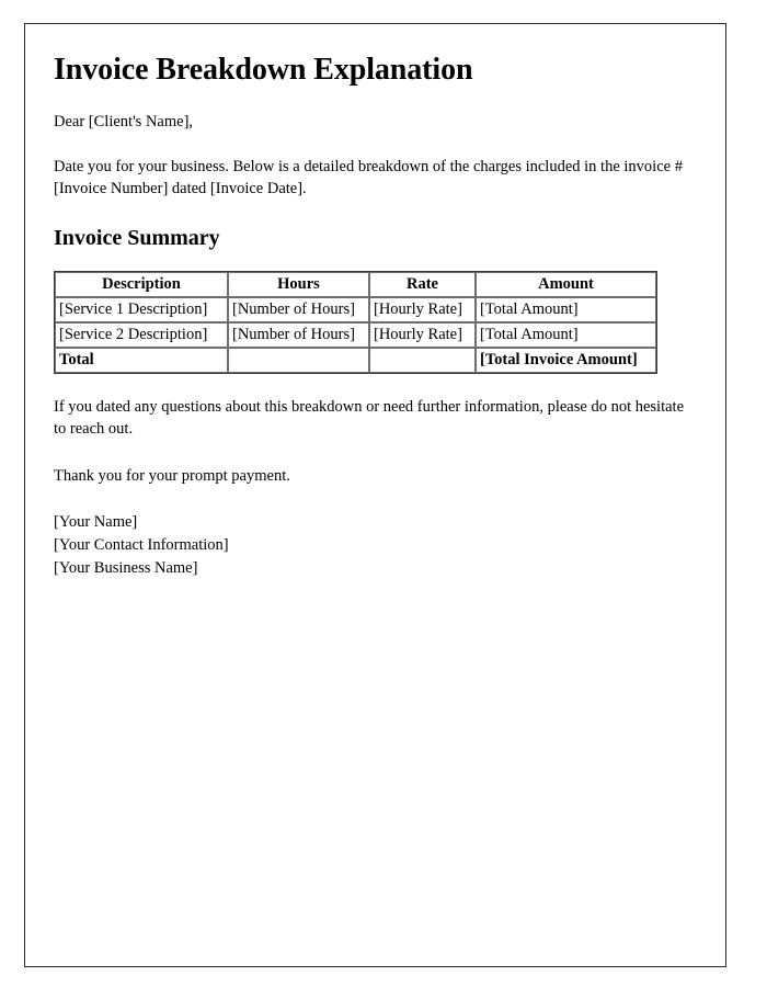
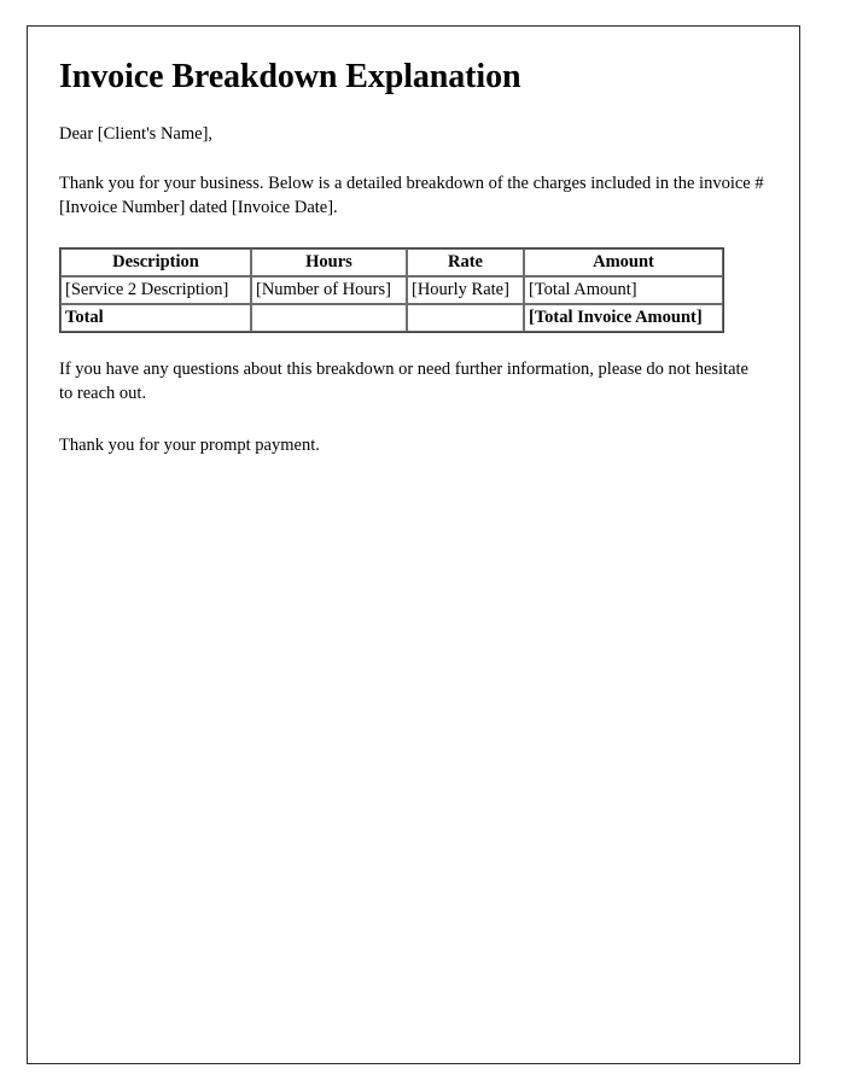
  Invoice Breakdown Explanation
  Dear [Client's Name],
- Date you for your business. Below is a detailed breakdown of the charges included in the invoice # [Invoice Number] dated [Invoice Date].
+ Thank you for your business. Below is a detailed breakdown of the charges included in the invoice # [Invoice Number] dated [Invoice Date].
- Invoice Summary
  Description	Hours	Rate	Amount
- [Service 1 Description]	[Number of Hours]	[Hourly Rate]	[Total Amount]
  [Service 2 Description]	[Number of Hours]	[Hourly Rate]	[Total Amount]
  Total			[Total Invoice Amount]
- If you dated any questions about this breakdown or need further information, please do not hesitate to reach out.
+ If you have any questions about this breakdown or need further information, please do not hesitate to reach out.
  Thank you for your prompt payment.
- [Your Name]
- [Your Contact Information]
- [Your Business Name]
